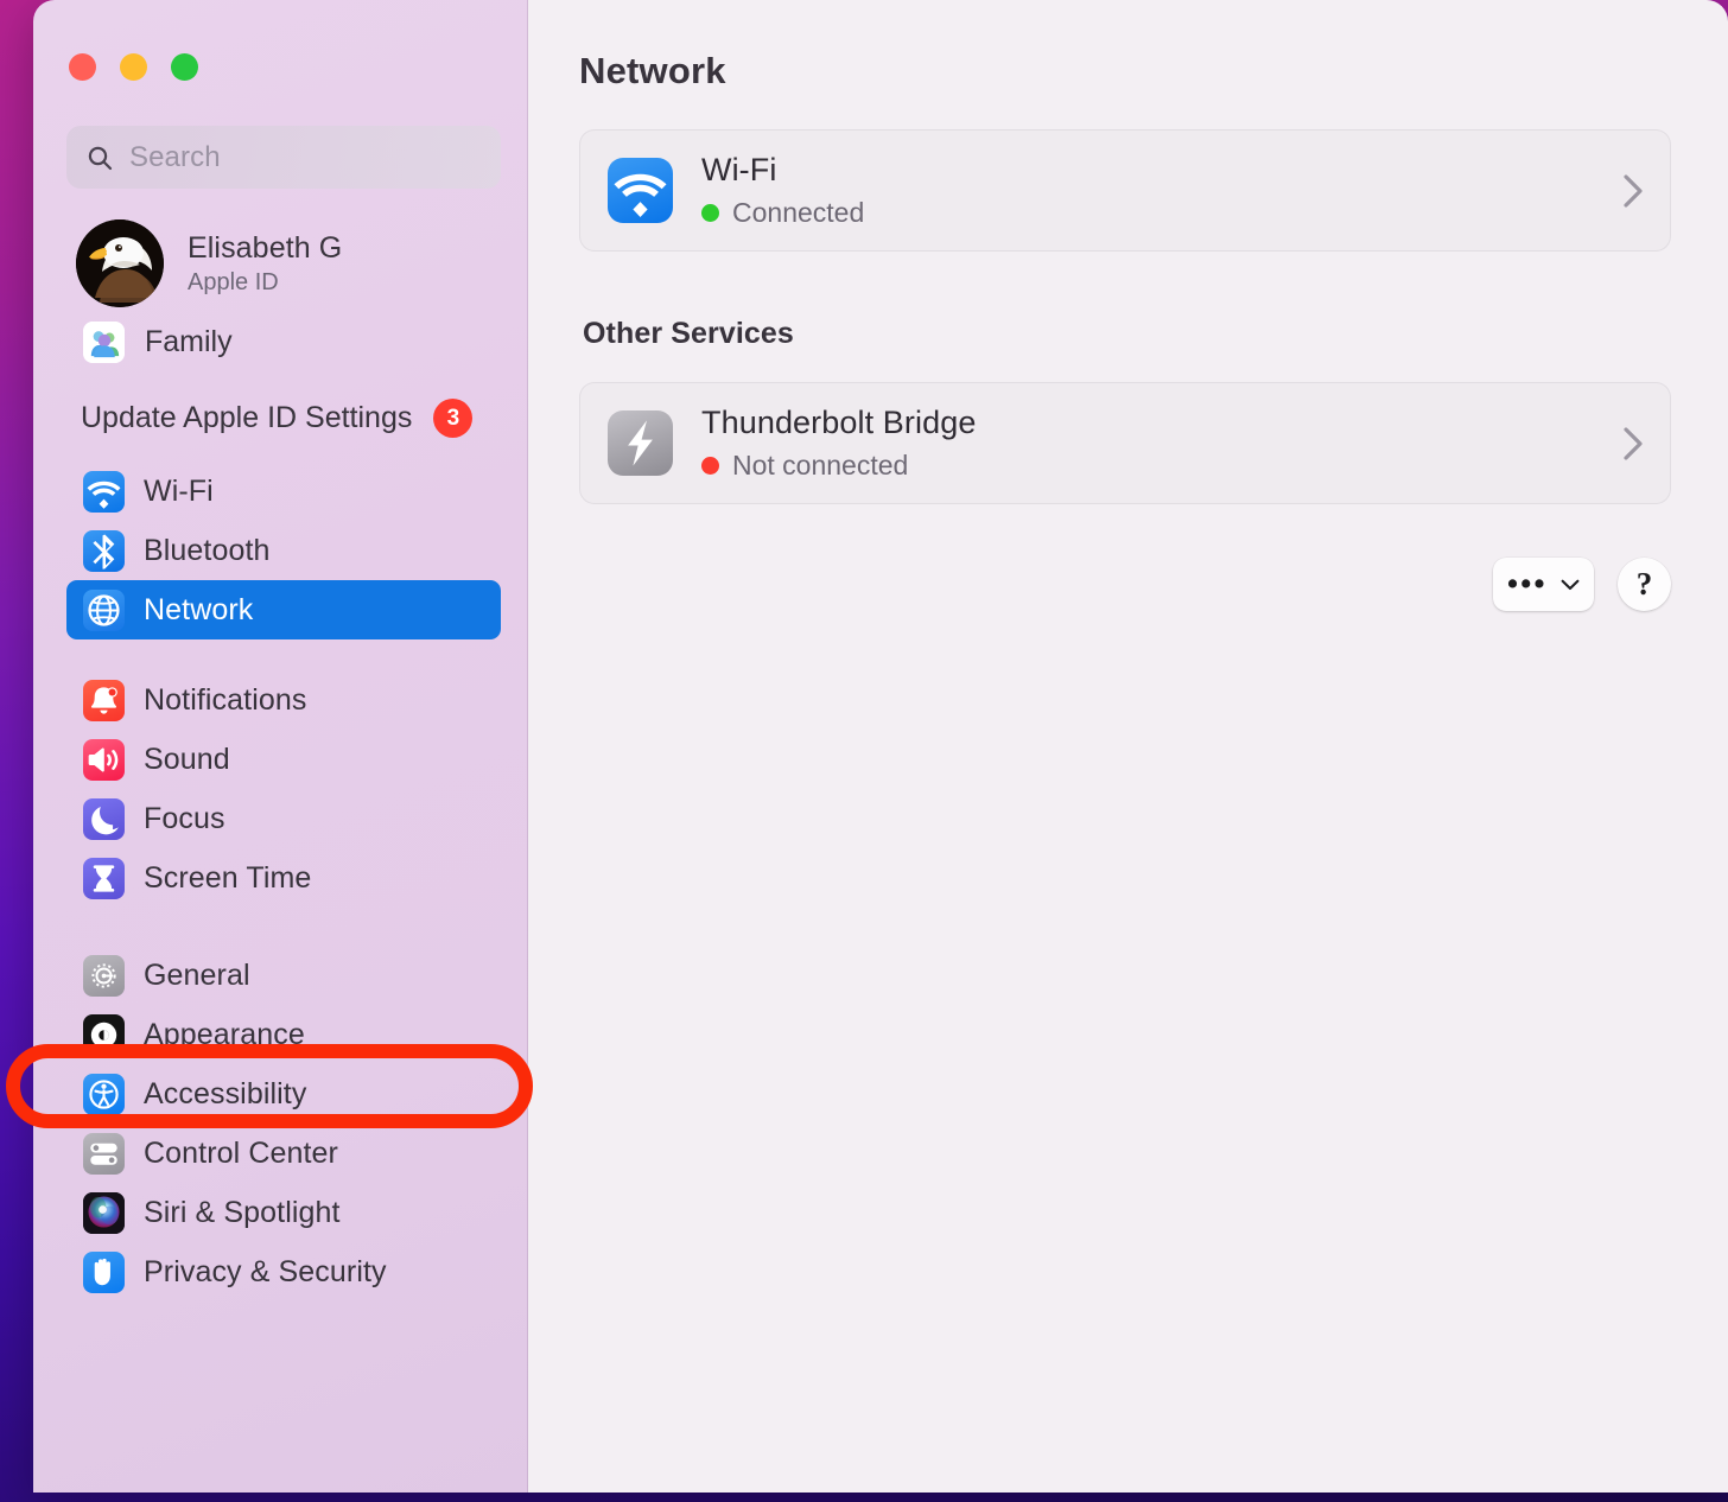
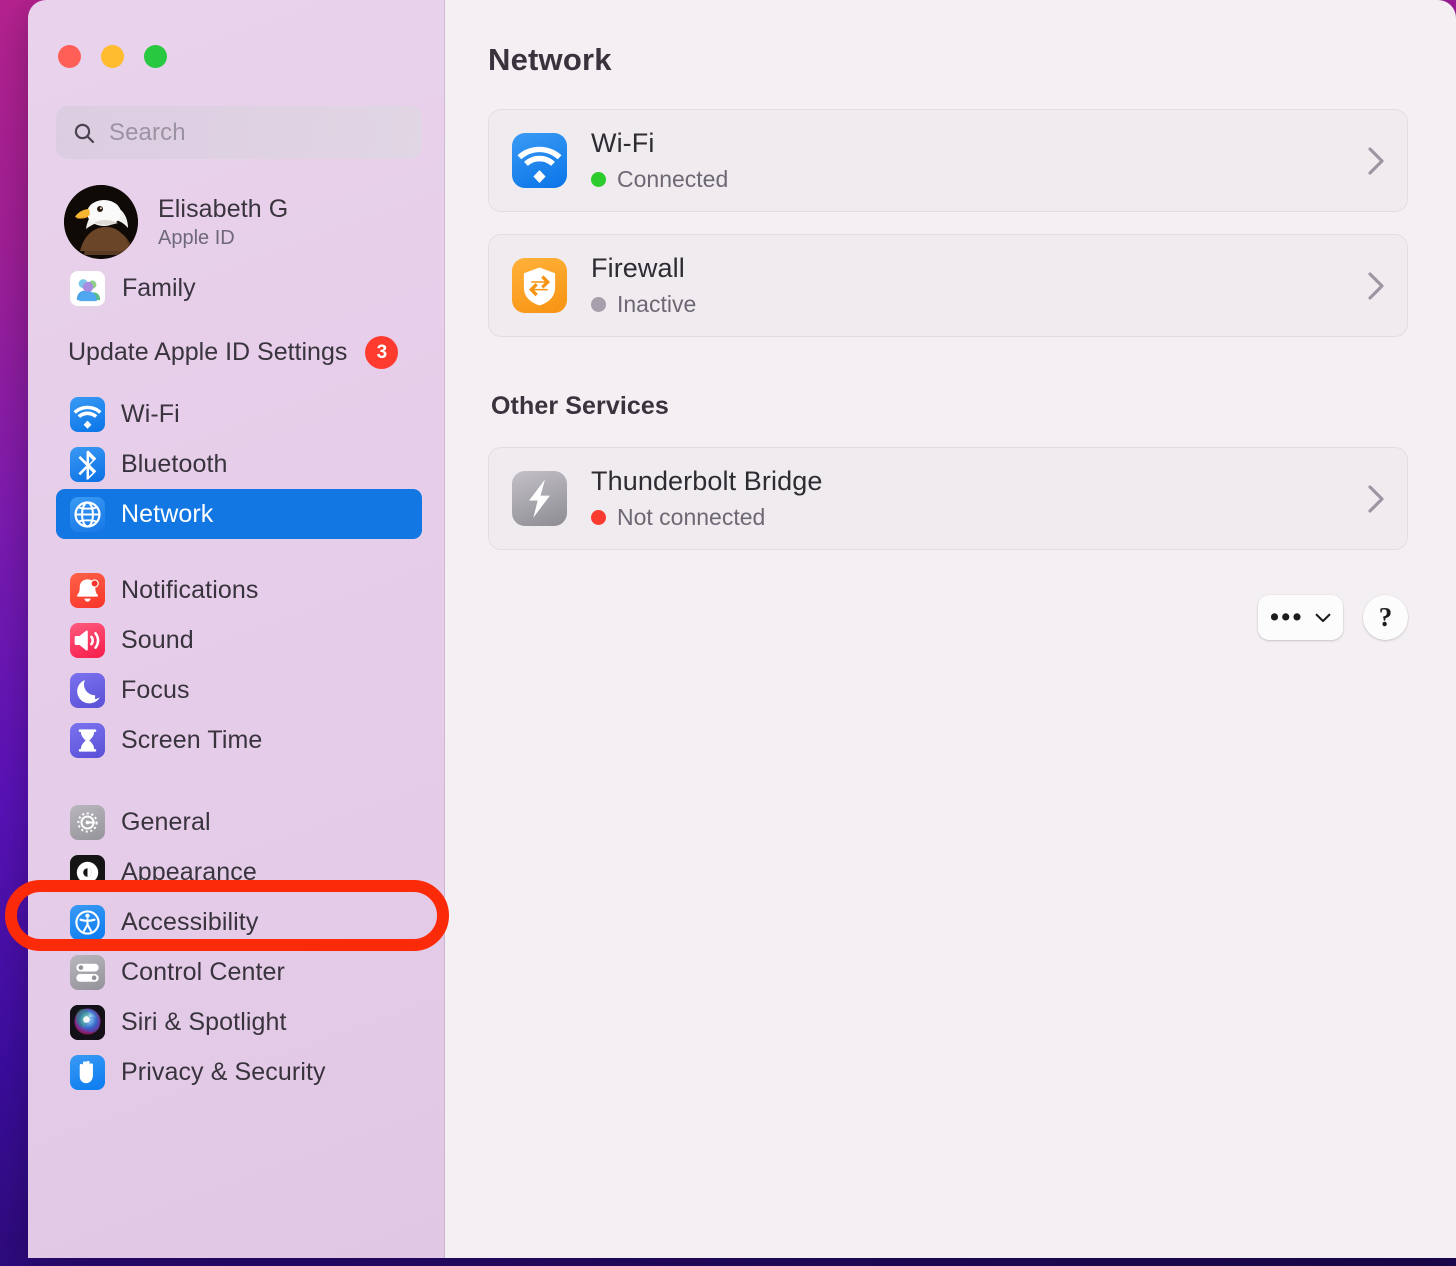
  Search
  Elisabeth G
  Apple ID
  Family
  Update Apple ID Settings
  3
  Wi-Fi
  Bluetooth
  Network
  Notifications
  Sound
  Focus
  Screen Time
  General
  Appearance
  Accessibility
  Control Center
  Siri & Spotlight
  Privacy & Security
  Network
  Wi-Fi
  Connected
+ Firewall
+ Inactive
  Other Services
  Thunderbolt Bridge
  Not connected
  •••
  ?
